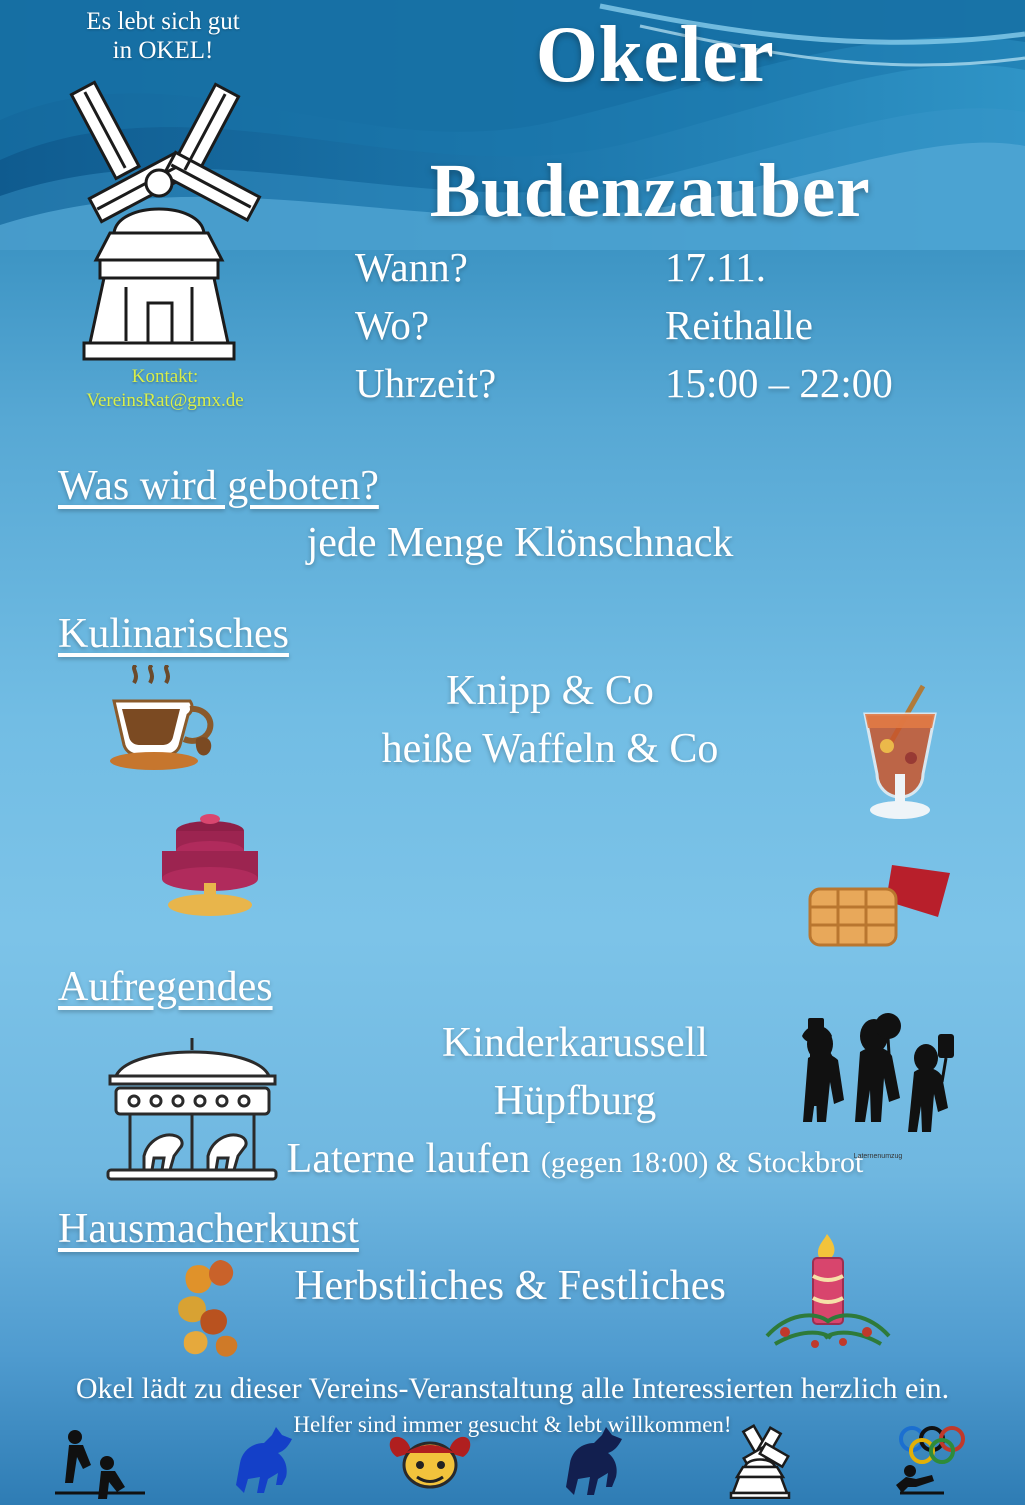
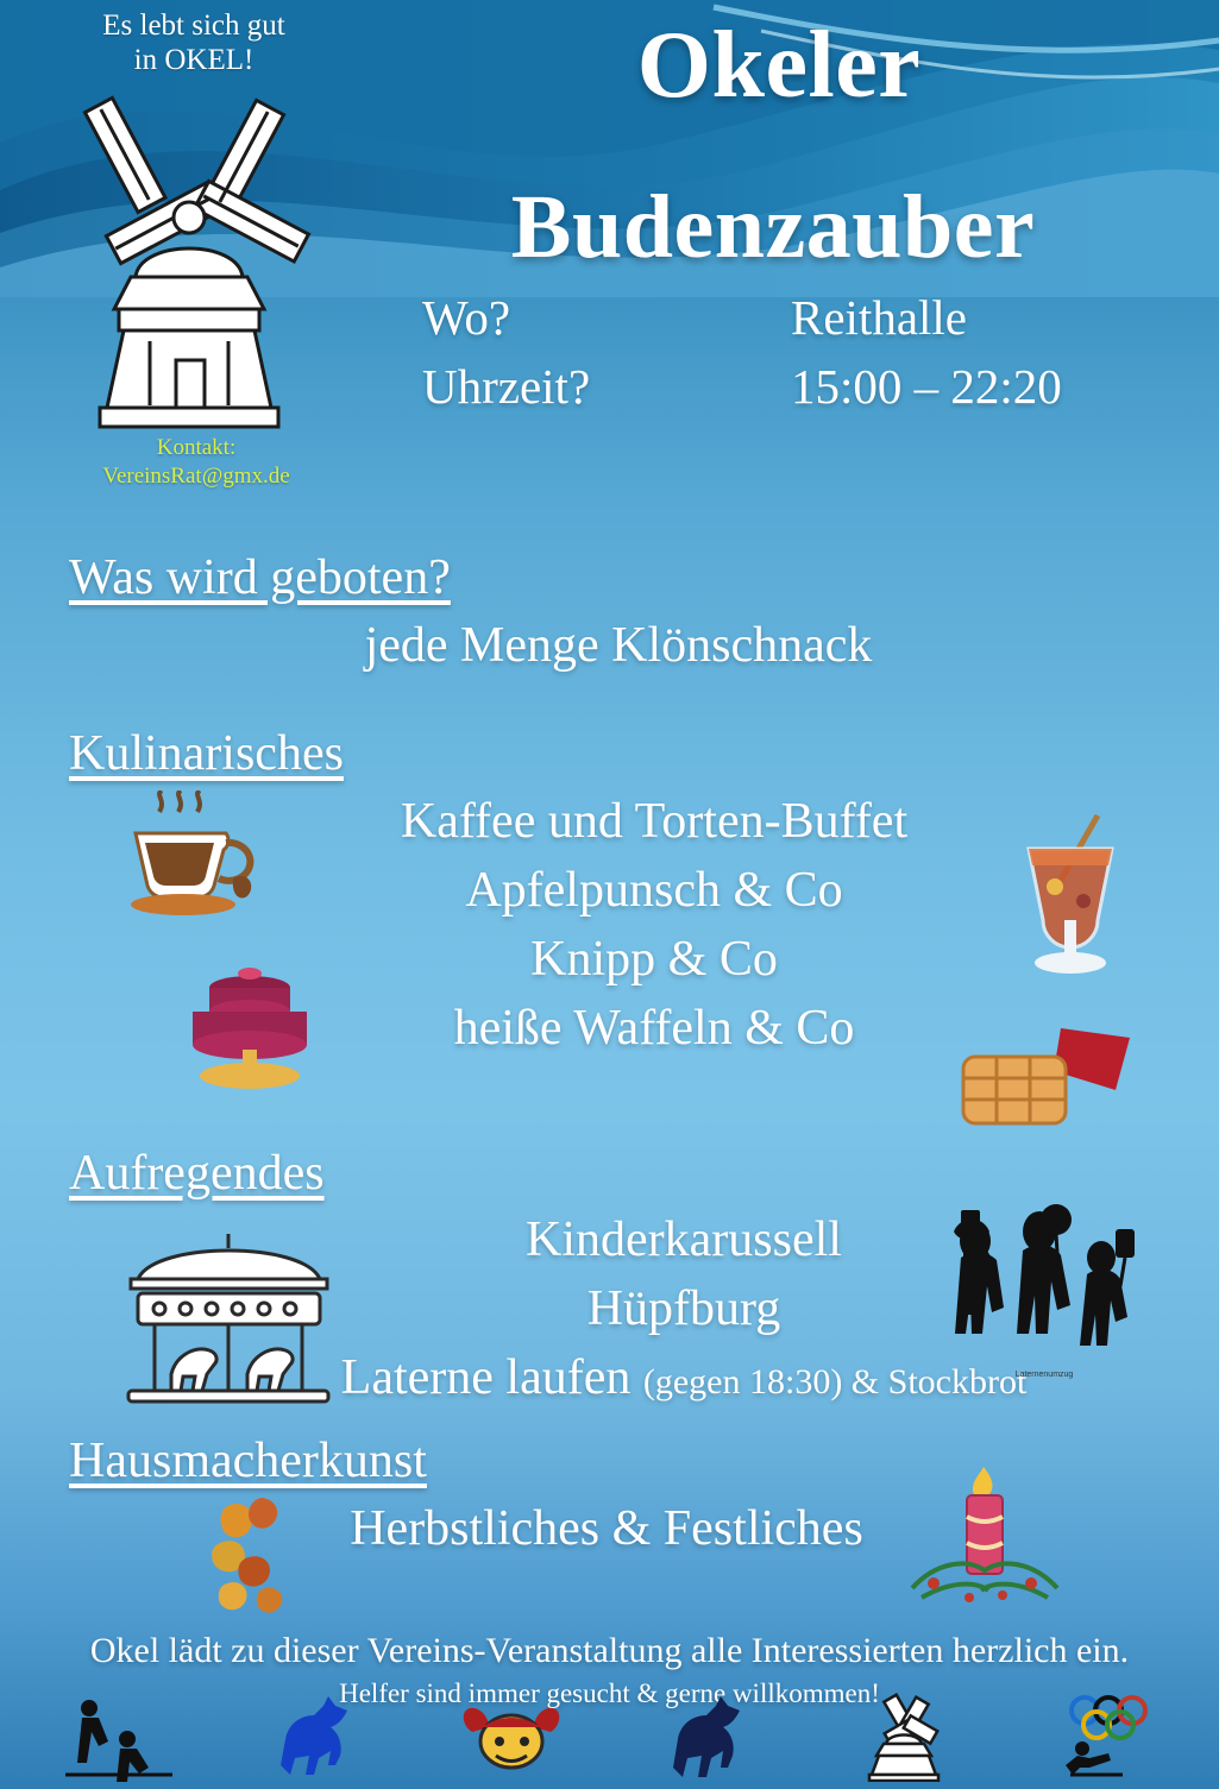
  Es lebt sich gut
  in OKEL!
  Kontakt:
  VereinsRat@gmx.de
  Okeler
  Budenzauber
- Wann?
- 17.11.
  Wo?
  Reithalle
  Uhrzeit?
- 15:00 – 22:00
+ 15:00 – 22:20
  Was wird geboten?
  jede Menge Klönschnack
  Kulinarisches
+ Kaffee und Torten-Buffet
+ Apfelpunsch & Co
  Knipp & Co
  heiße Waffeln & Co
  Aufregendes
  Kinderkarussell
  Hüpfburg
- Laterne laufen (gegen 18:00) & Stockbrot
+ Laterne laufen (gegen 18:30) & Stockbrot
  Hausmacherkunst
  Herbstliches & Festliches
  Okel lädt zu dieser Vereins-Veranstaltung alle Interessierten herzlich ein.
- Helfer sind immer gesucht & lebt willkommen!
+ Helfer sind immer gesucht & gerne willkommen!
